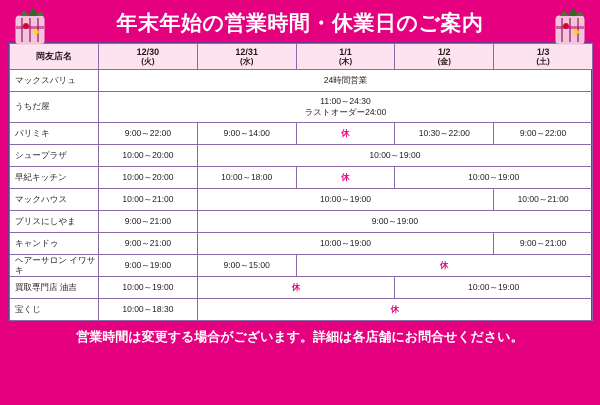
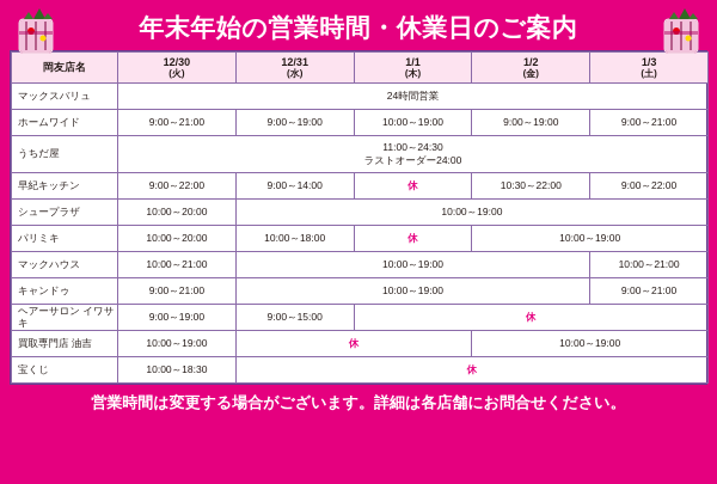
  年末年始の営業時間・休業日のご案内
  岡友店名	12/30(火)	12/31(水)	1/1(木)	1/2(金)	1/3(土)
  マックスバリュ	24時間営業
+ ホームワイド	9:00～21:00	9:00～19:00	10:00～19:00	9:00～19:00	9:00～21:00
  うちだ屋	11:00～24:30ラストオーダー24:00
- パリミキ	9:00～22:00	9:00～14:00	休	10:30～22:00	9:00～22:00
+ 早紀キッチン	9:00～22:00	9:00～14:00	休	10:30～22:00	9:00～22:00
  シュープラザ	10:00～20:00	10:00～19:00
- 早紀キッチン	10:00～20:00	10:00～18:00	休	10:00～19:00
+ パリミキ	10:00～20:00	10:00～18:00	休	10:00～19:00
  マックハウス	10:00～21:00	10:00～19:00	10:00～21:00
- プリスにしやま	9:00～21:00	9:00～19:00
  キャンドゥ	9:00～21:00	10:00～19:00	9:00～21:00
  ヘアーサロン イワサキ	9:00～19:00	9:00～15:00	休
  買取専門店 油吉	10:00～19:00	休	10:00～19:00
  宝くじ	10:00～18:30	休
  営業時間は変更する場合がございます。詳細は各店舗にお問合せください。
